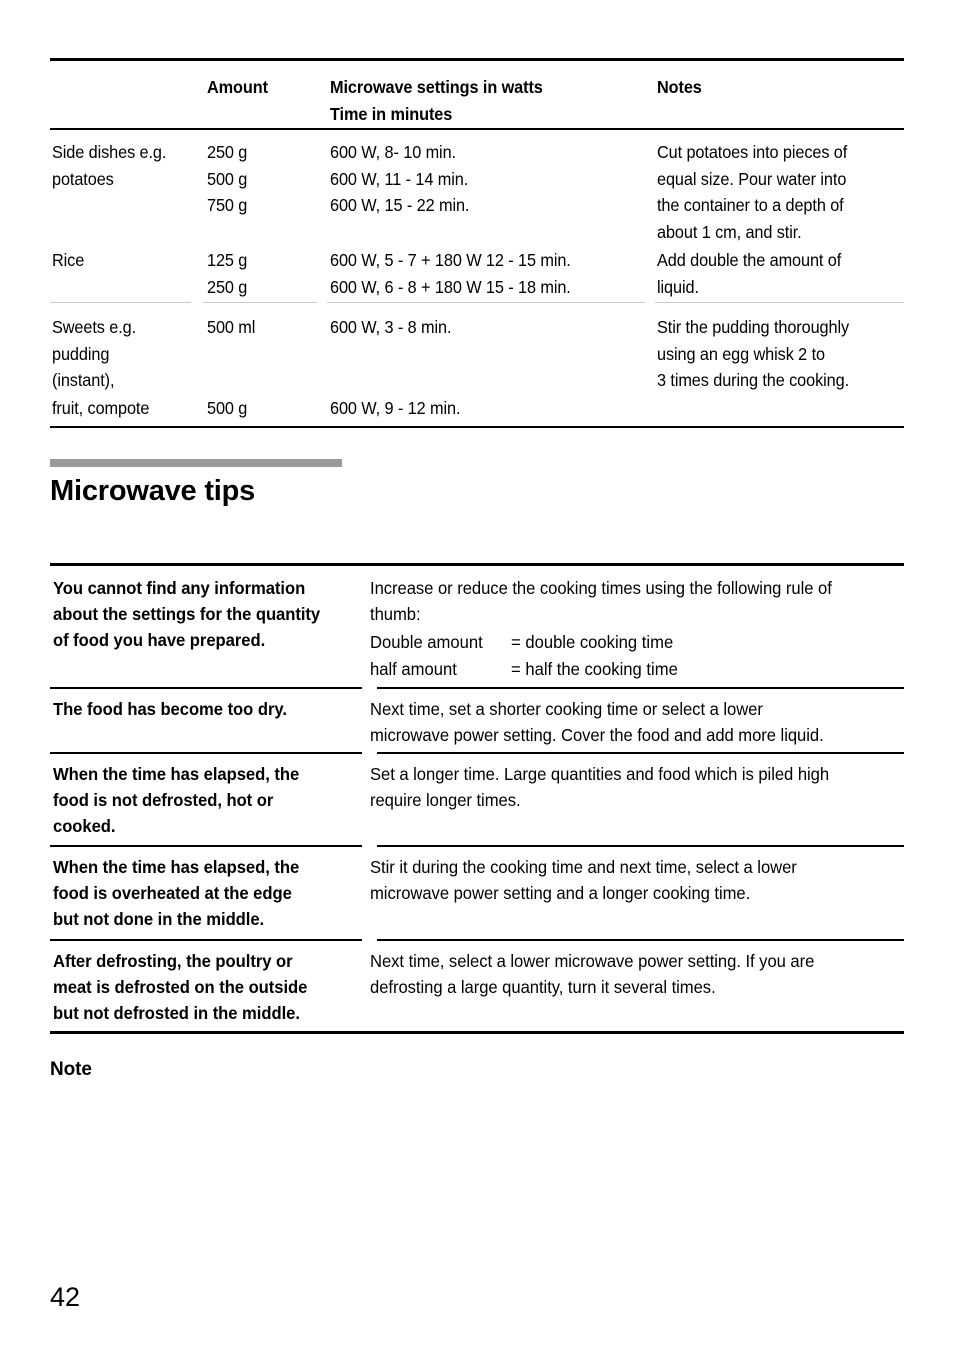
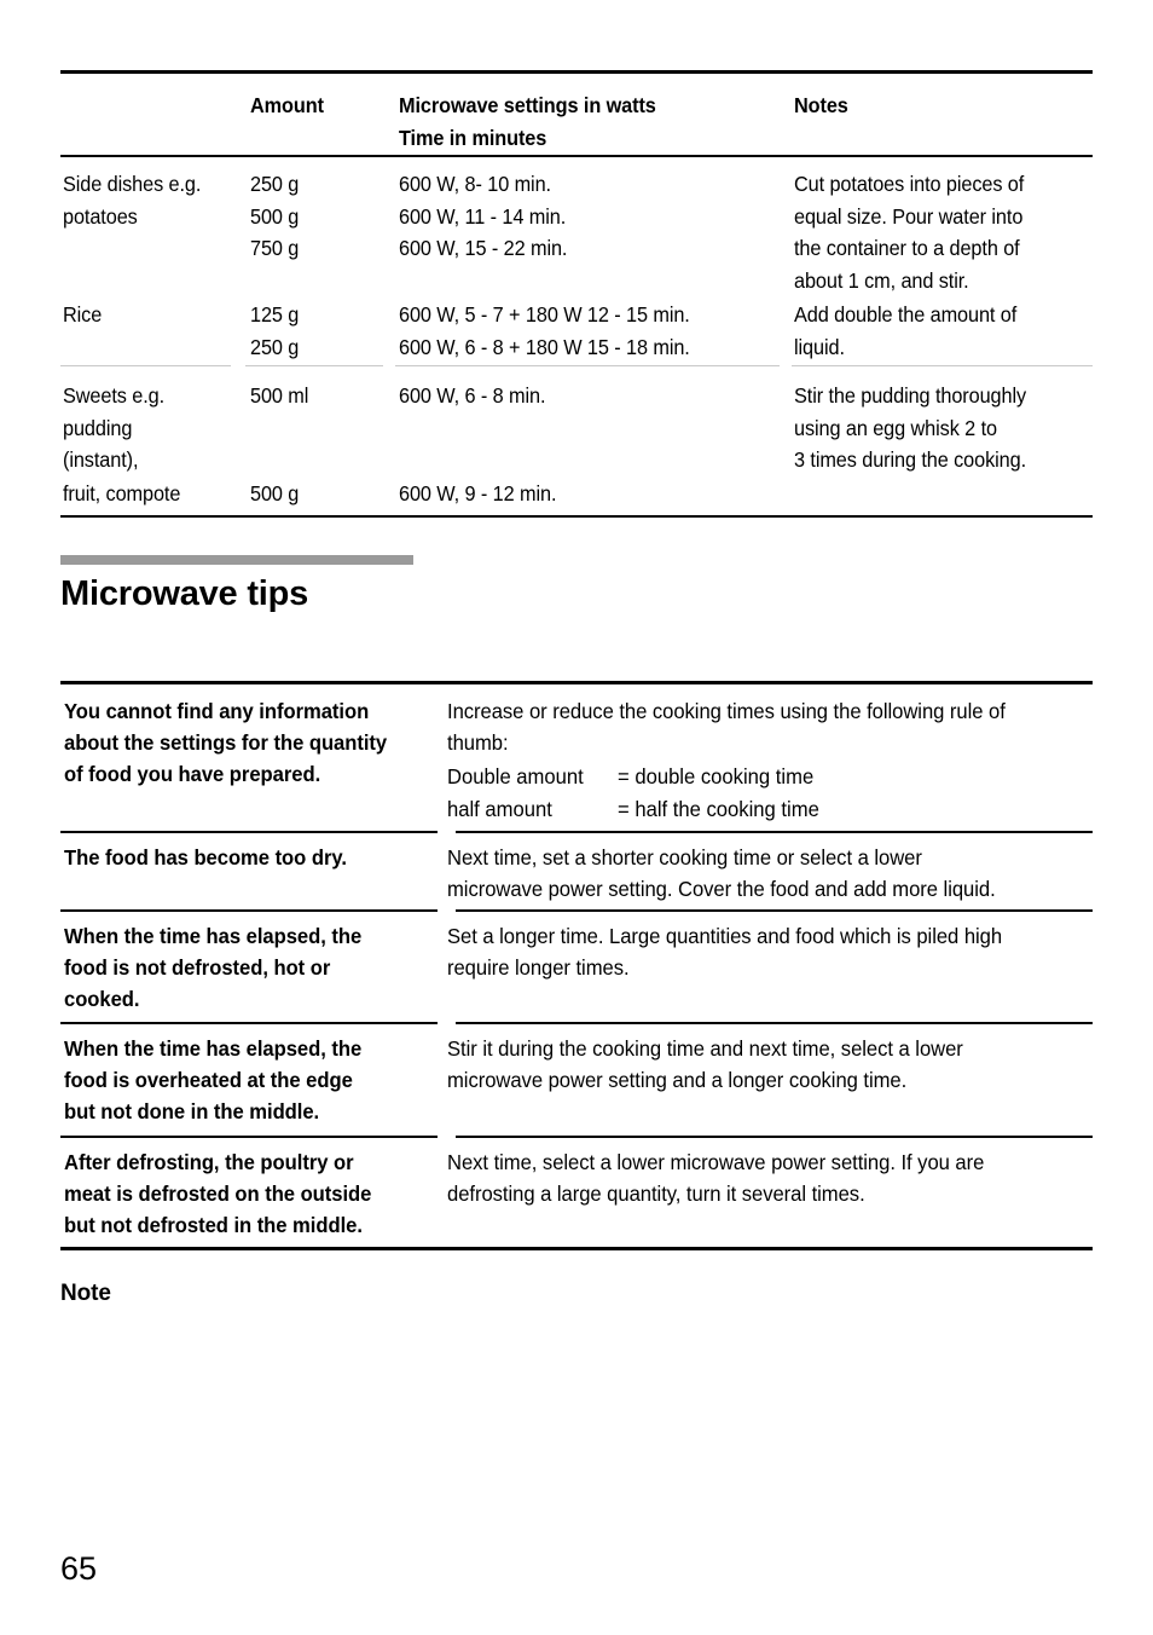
  Amount
  Microwave settings in watts
  Time in minutes
  Notes
  Side dishes e.g.
  potatoes
  250 g
  500 g
  750 g
  600 W, 8- 10 min.
  600 W, 11 - 14 min.
  600 W, 15 - 22 min.
  Cut potatoes into pieces of
  equal size. Pour water into
  the container to a depth of
  about 1 cm, and stir.
  Rice
  125 g
  250 g
  600 W, 5 - 7 + 180 W 12 - 15 min.
  600 W, 6 - 8 + 180 W 15 - 18 min.
  Add double the amount of
  liquid.
  Sweets e.g.
  pudding
  (instant),
  500 ml
- 600 W, 3 - 8 min.
+ 600 W, 6 - 8 min.
  Stir the pudding thoroughly
  using an egg whisk 2 to
  3 times during the cooking.
  fruit, compote
  500 g
  600 W, 9 - 12 min.
  Microwave tips
  You cannot find any information
  about the settings for the quantity
  of food you have prepared.
  Increase or reduce the cooking times using the following rule of
  thumb:
  Double amount
  = double cooking time
  half amount
  = half the cooking time
  The food has become too dry.
  Next time, set a shorter cooking time or select a lower
  microwave power setting. Cover the food and add more liquid.
  When the time has elapsed, the
  food is not defrosted, hot or
  cooked.
  Set a longer time. Large quantities and food which is piled high
  require longer times.
  When the time has elapsed, the
  food is overheated at the edge
  but not done in the middle.
  Stir it during the cooking time and next time, select a lower
  microwave power setting and a longer cooking time.
  After defrosting, the poultry or
  meat is defrosted on the outside
  but not defrosted in the middle.
  Next time, select a lower microwave power setting. If you are
  defrosting a large quantity, turn it several times.
  Note
- 42
+ 65
